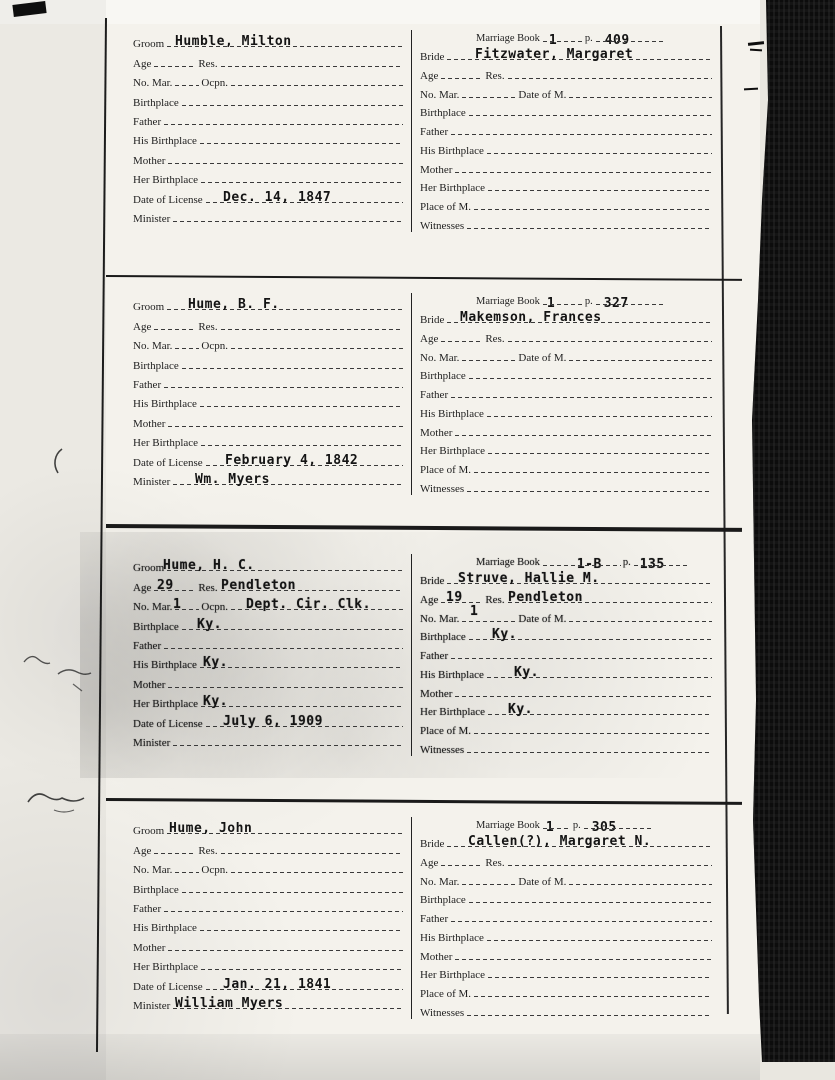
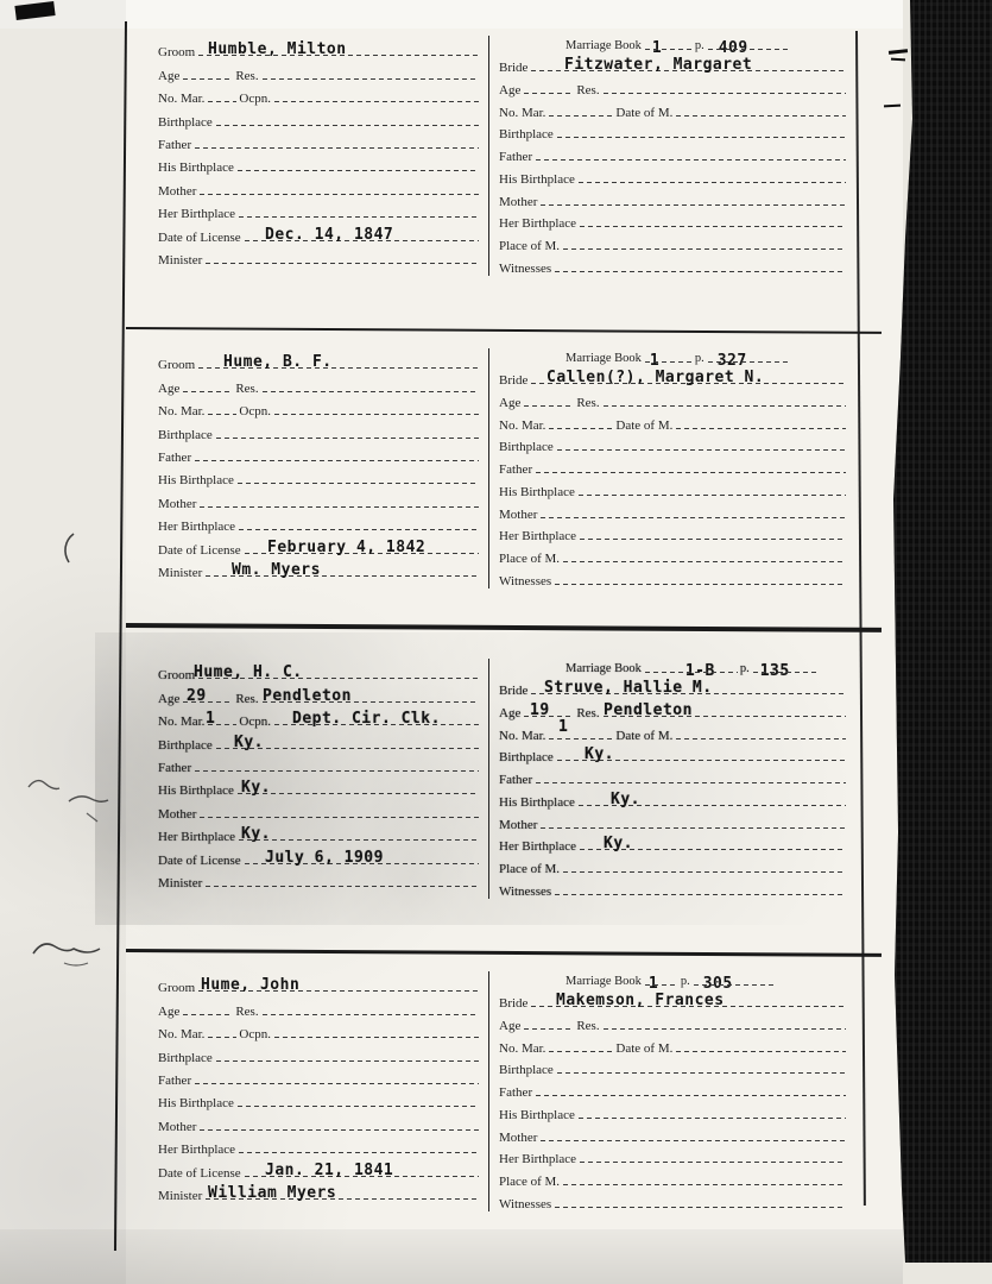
  Groom
  Humble, Milton
  Age
  Res.
  No. Mar.
  Ocpn.
  Birthplace
  Father
  His Birthplace
  Mother
  Her Birthplace
  Date of License
  Dec. 14, 1847
  Minister
  Marriage Book
  p.
  Bride
  Fitzwater, Margaret
  Age
  Res.
  No. Mar.
  Date of M.
  Birthplace
  Father
  His Birthplace
  Mother
  Her Birthplace
  Place of M.
  Witnesses
  Groom
  Hume, B. F.
  Age
  Res.
  No. Mar.
  Ocpn.
  Birthplace
  Father
  His Birthplace
  Mother
  Her Birthplace
  Date of License
  February 4, 1842
  Minister
  Wm. Myers
  Marriage Book
  p.
  Bride
- Makemson, Frances
+ Callen(?), Margaret N.
  Age
  Res.
  No. Mar.
  Date of M.
  Birthplace
  Father
  His Birthplace
  Mother
  Her Birthplace
  Place of M.
  Witnesses
  Groom
  Hume, H. C.
  Age
  Res.
  29
  Pendleton
  No. Mar.
  Ocpn.
  1
  Dept. Cir. Clk.
  Birthplace
  Ky.
  Father
  His Birthplace
  Ky.
  Mother
  Her Birthplace
  Ky.
  Date of License
  July 6, 1909
  Minister
  Marriage Book
  p.
  Bride
  Struve, Hallie M.
  Age
  Res.
  19
  Pendleton
  No. Mar.
  Date of M.
  1
  Birthplace
  Ky.
  Father
  His Birthplace
  Ky.
  Mother
  Her Birthplace
  Ky.
  Place of M.
  Witnesses
  Groom
  Hume, John
  Age
  Res.
  No. Mar.
  Ocpn.
  Birthplace
  Father
  His Birthplace
  Mother
  Her Birthplace
  Date of License
  Jan. 21, 1841
  Minister
  William Myers
  Marriage Book
  p.
  Bride
- Callen(?), Margaret N.
+ Makemson, Frances
  Age
  Res.
  No. Mar.
  Date of M.
  Birthplace
  Father
  His Birthplace
  Mother
  Her Birthplace
  Place of M.
  Witnesses
